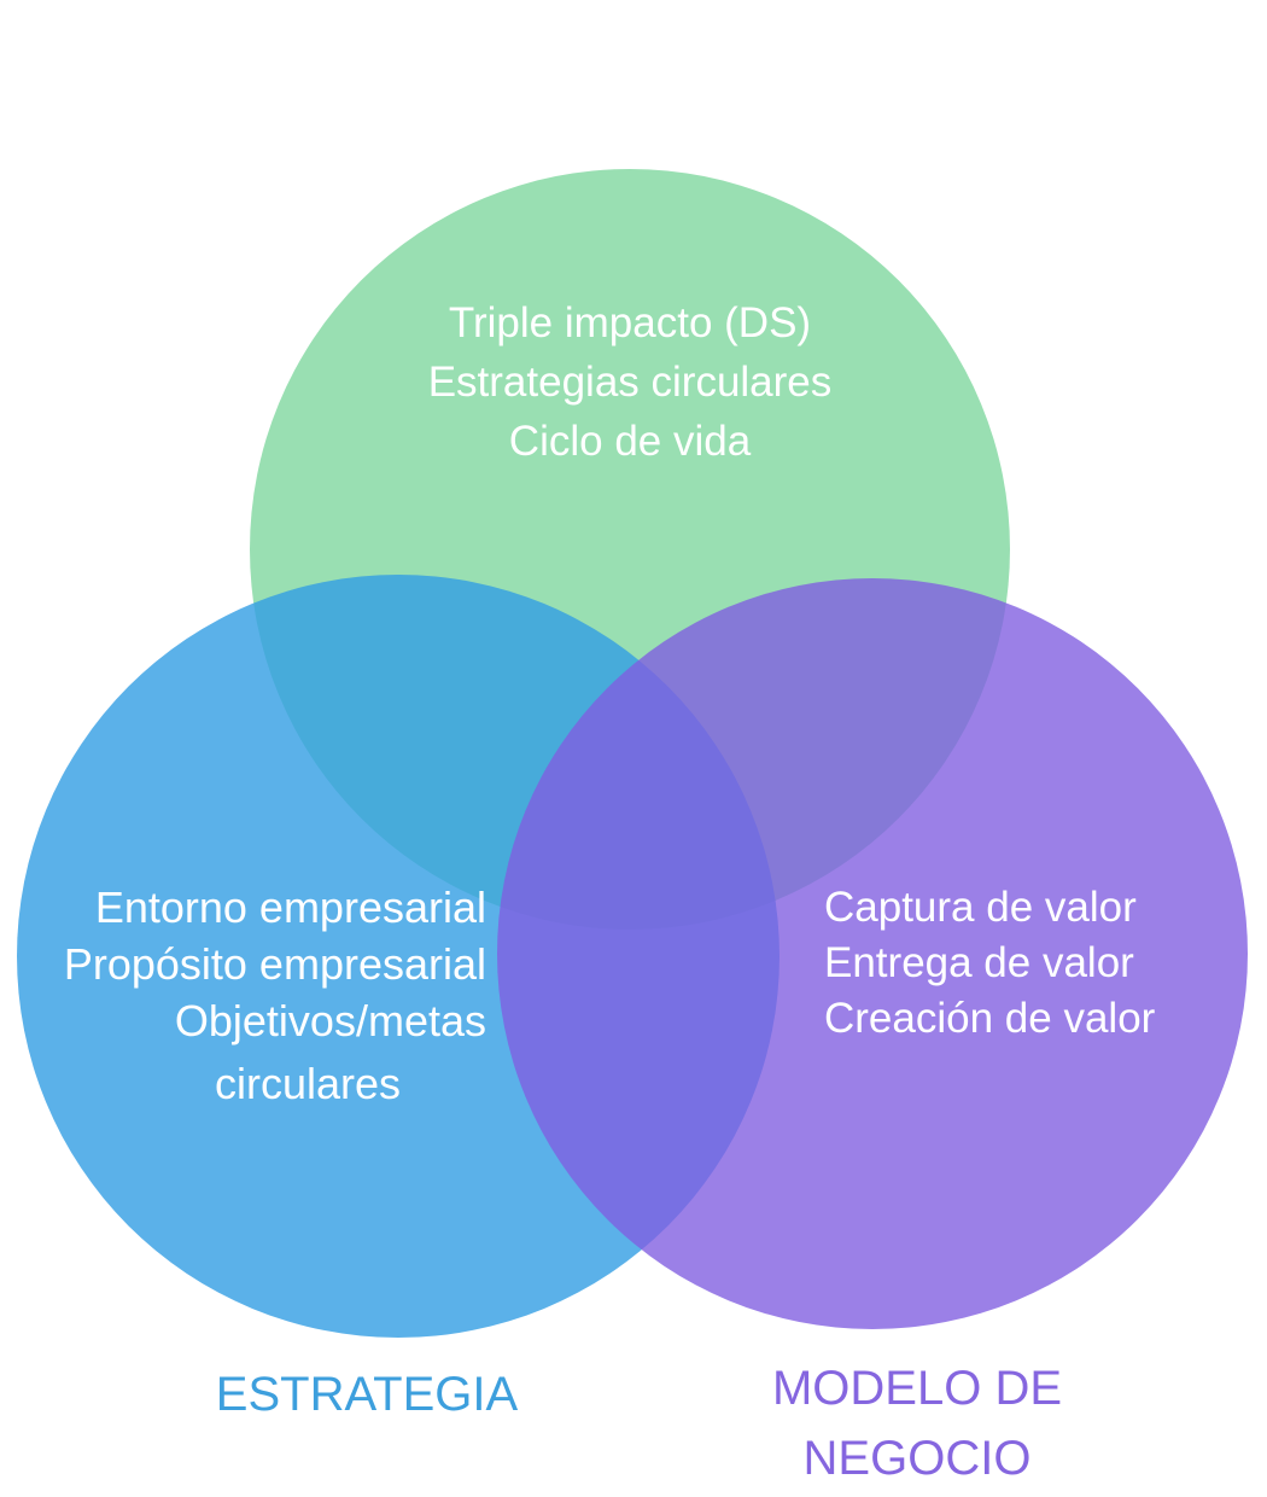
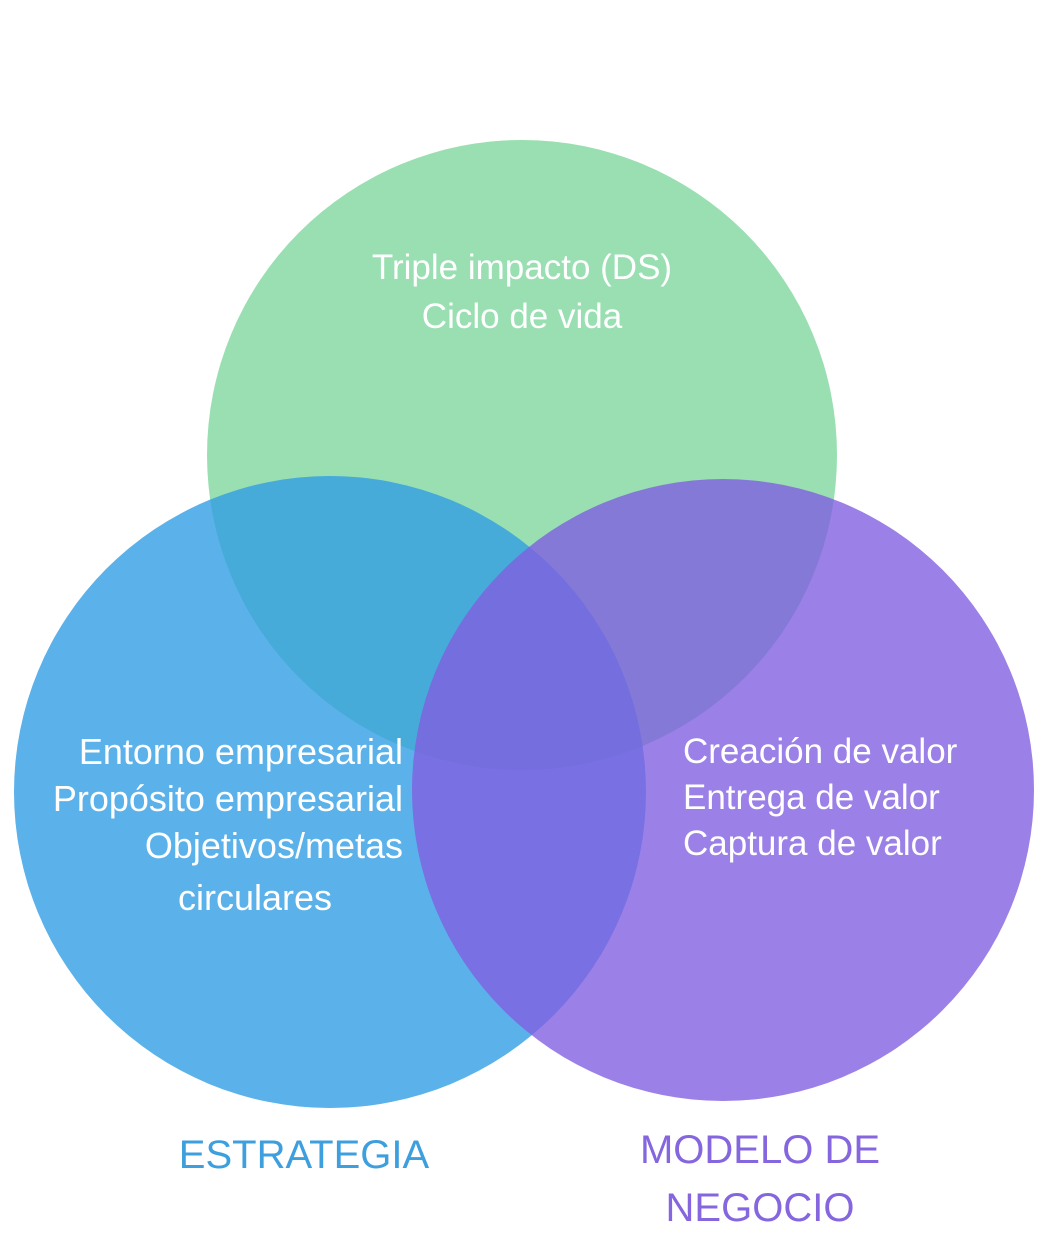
  Triple impacto (DS)
- Estrategias circulares
  Ciclo de vida
  Entorno empresarial
  Propósito empresarial
  Objetivos/metas
  circulares
- Captura de valor
+ Creación de valor
  Entrega de valor
- Creación de valor
+ Captura de valor
  ESTRATEGIA
  MODELO DE
  NEGOCIO
